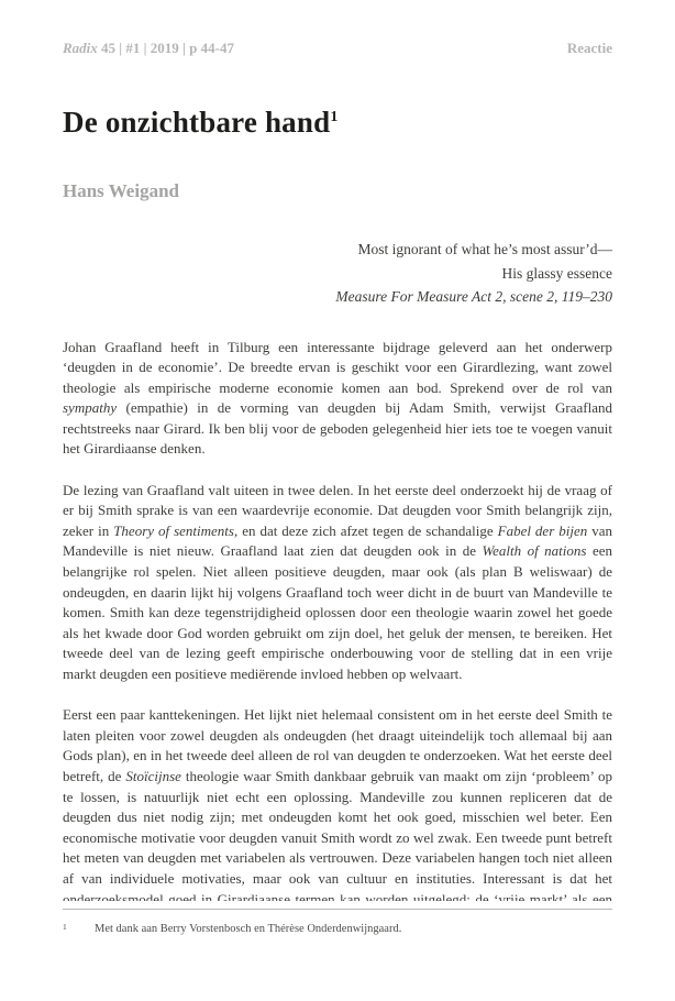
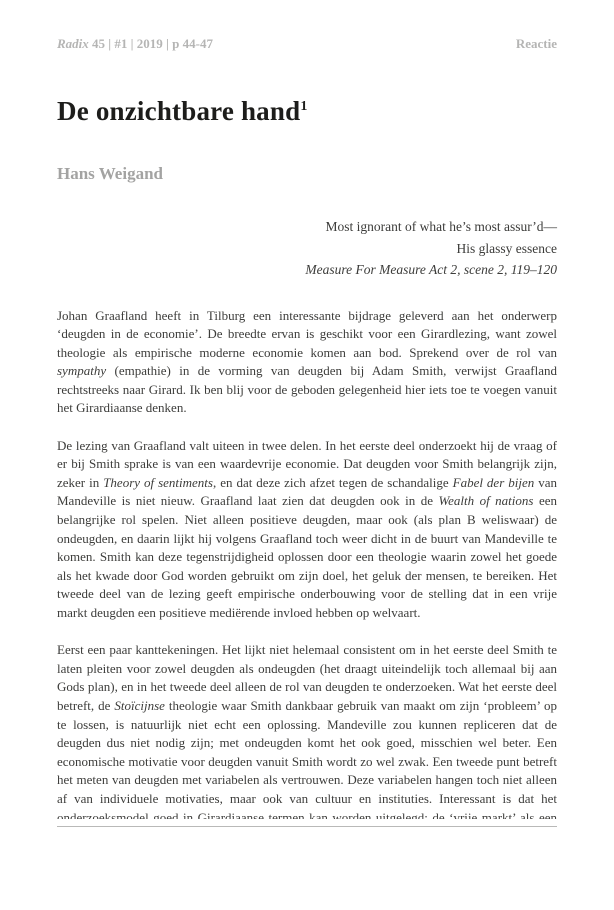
  Radix 45 | #1 | 2019 | p 44-47
  Reactie
  De onzichtbare hand1
  Hans Weigand
  Most ignorant of what he’s most assur’d—
  His glassy essence
- Measure For Measure Act 2, scene 2, 119–230
+ Measure For Measure Act 2, scene 2, 119–120
  Johan Graafland heeft in Tilburg een interessante bijdrage geleverd aan het onderwerp ‘deugden in de economie’. De breedte ervan is geschikt voor een Girardlezing, want zowel theologie als empirische moderne economie komen aan bod. Sprekend over de rol van sympathy (empathie) in de vorming van deugden bij Adam Smith, verwijst Graafland rechtstreeks naar Girard. Ik ben blij voor de geboden gelegenheid hier iets toe te voegen vanuit het Girardiaanse denken.
  De lezing van Graafland valt uiteen in twee delen. In het eerste deel onderzoekt hij de vraag of er bij Smith sprake is van een waardevrije economie. Dat deugden voor Smith belangrijk zijn, zeker in Theory of sentiments, en dat deze zich afzet tegen de schandalige Fabel der bijen van Mandeville is niet nieuw. Graafland laat zien dat deugden ook in de Wealth of nations een belangrijke rol spelen. Niet alleen positieve deugden, maar ook (als plan B weliswaar) de ondeugden, en daarin lijkt hij volgens Graafland toch weer dicht in de buurt van Mandeville te komen. Smith kan deze tegenstrijdigheid oplossen door een theologie waarin zowel het goede als het kwade door God worden gebruikt om zijn doel, het geluk der mensen, te bereiken. Het tweede deel van de lezing geeft empirische onderbouwing voor de stelling dat in een vrije markt deugden een positieve mediërende invloed hebben op welvaart.
  Eerst een paar kanttekeningen. Het lijkt niet helemaal consistent om in het eerste deel Smith te laten pleiten voor zowel deugden als ondeugden (het draagt uiteindelijk toch allemaal bij aan Gods plan), en in het tweede deel alleen de rol van deugden te onderzoeken. Wat het eerste deel betreft, de Stoïcijnse theologie waar Smith dankbaar gebruik van maakt om zijn ‘probleem’ op te lossen, is natuurlijk niet echt een oplossing. Mandeville zou kunnen repliceren dat de deugden dus niet nodig zijn; met ondeugden komt het ook goed, misschien wel beter. Een economische motivatie voor deugden vanuit Smith wordt zo wel zwak. Een tweede punt betreft het meten van deugden met variabelen als vertrouwen. Deze variabelen hangen toch niet alleen af van individuele motivaties, maar ook van cultuur en instituties. Interessant is dat het onderzoeksmodel goed in Girardiaanse termen kan worden uitgelegd: de ‘vrije markt’ als een
- 1
- Met dank aan Berry Vorstenbosch en Thérèse Onderdenwijngaard.
